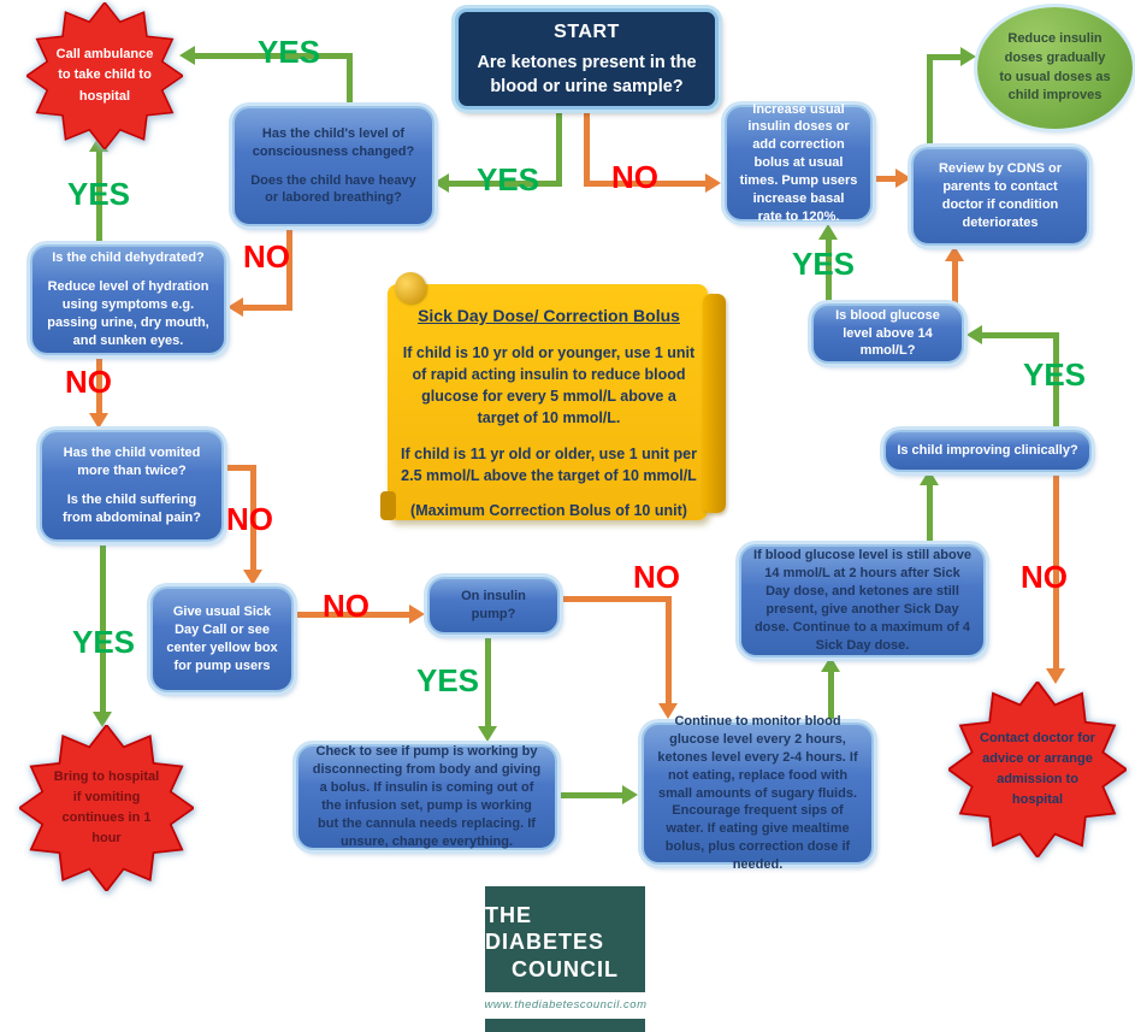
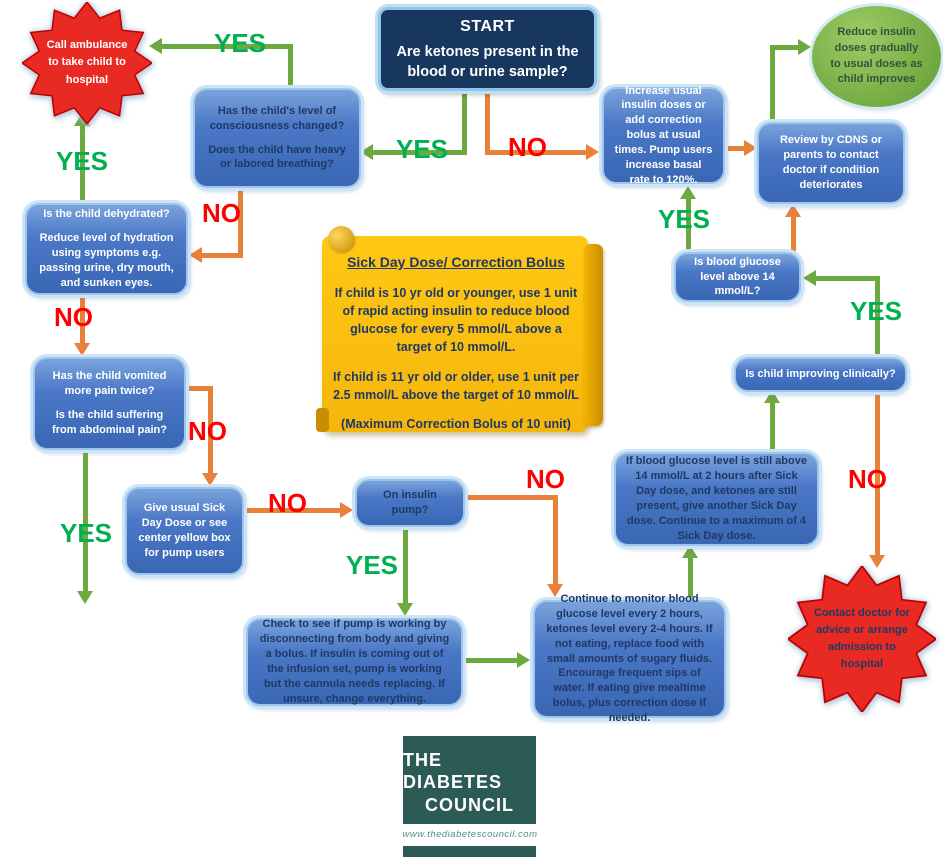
  YES
  YES
  NO
  YES
  NO
  NO
  NO
  YES
  NO
  YES
  NO
  YES
  YES
  NO
  START
  Are ketones present in the blood or urine sample?
  Has the child's level of consciousness changed?
  Does the child have heavy or labored breathing?
  Is the child dehydrated?
  Reduce level of hydration using symptoms e.g. passing urine, dry mouth, and sunken eyes.
- Has the child vomited more than twice?
+ Has the child vomited more pain twice?
  Is the child suffering from abdominal pain?
  Increase usual insulin doses or add correction bolus at usual times. Pump users increase basal rate to 120%.
  Review by CDNS or parents to contact doctor if condition deteriorates
  Is blood glucose level above 14 mmol/L?
  Is child improving clinically?
  If blood glucose level is still above 14 mmol/L at 2 hours after Sick Day dose, and ketones are still present, give another Sick Day dose. Continue to a maximum of 4 Sick Day dose.
- Give usual Sick Day Call or see center yellow box for pump users
+ Give usual Sick Day Dose or see center yellow box for pump users
  On insulin pump?
  Check to see if pump is working by disconnecting from body and giving a bolus. If insulin is coming out of the infusion set, pump is working but the cannula needs replacing. If unsure, change everything.
  Continue to monitor blood glucose level every 2 hours, ketones level every 2-4 hours. If not eating, replace food with small amounts of sugary fluids. Encourage frequent sips of water. If eating give mealtime bolus, plus correction dose if needed.
  Reduce insulin doses gradually to usual doses as child improves
  Call ambulance to take child to hospital
- Bring to hospital if vomiting continues in 1 hour
  Contact doctor for advice or arrange admission to hospital
  Sick Day Dose/ Correction Bolus
  If child is 10 yr old or younger, use 1 unit of rapid acting insulin to reduce blood glucose for every 5 mmol/L above a target of 10 mmol/L.
  If child is 11 yr old or older, use 1 unit per 2.5 mmol/L above the target of 10 mmol/L
  (Maximum Correction Bolus of 10 unit)
  THE DIABETES
  COUNCIL
  www.thediabetescouncil.com
